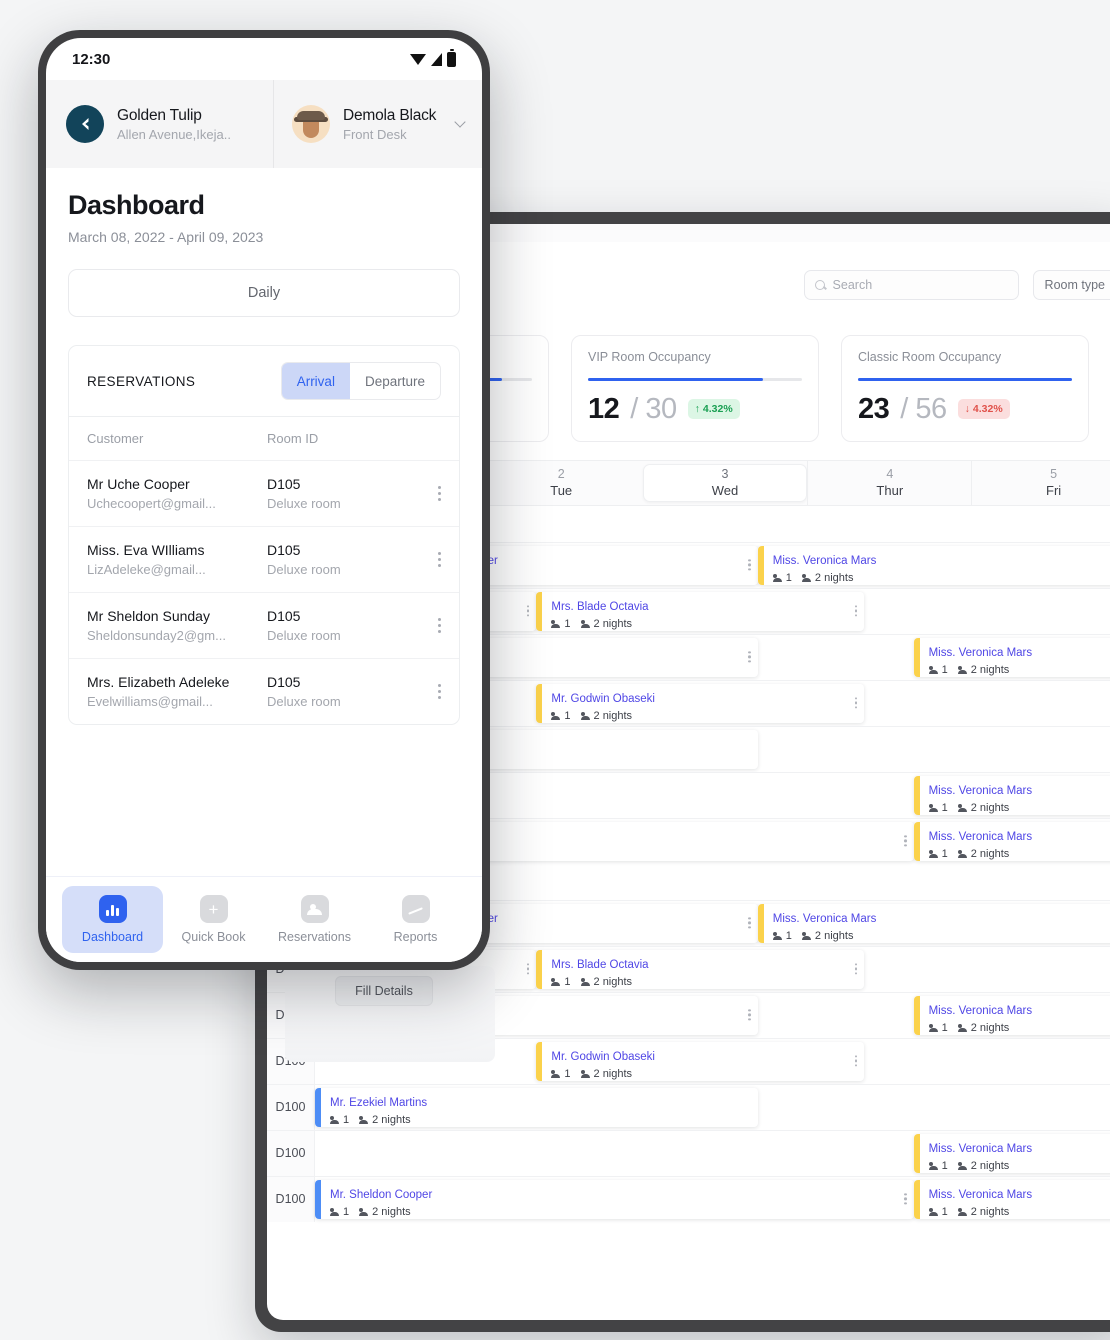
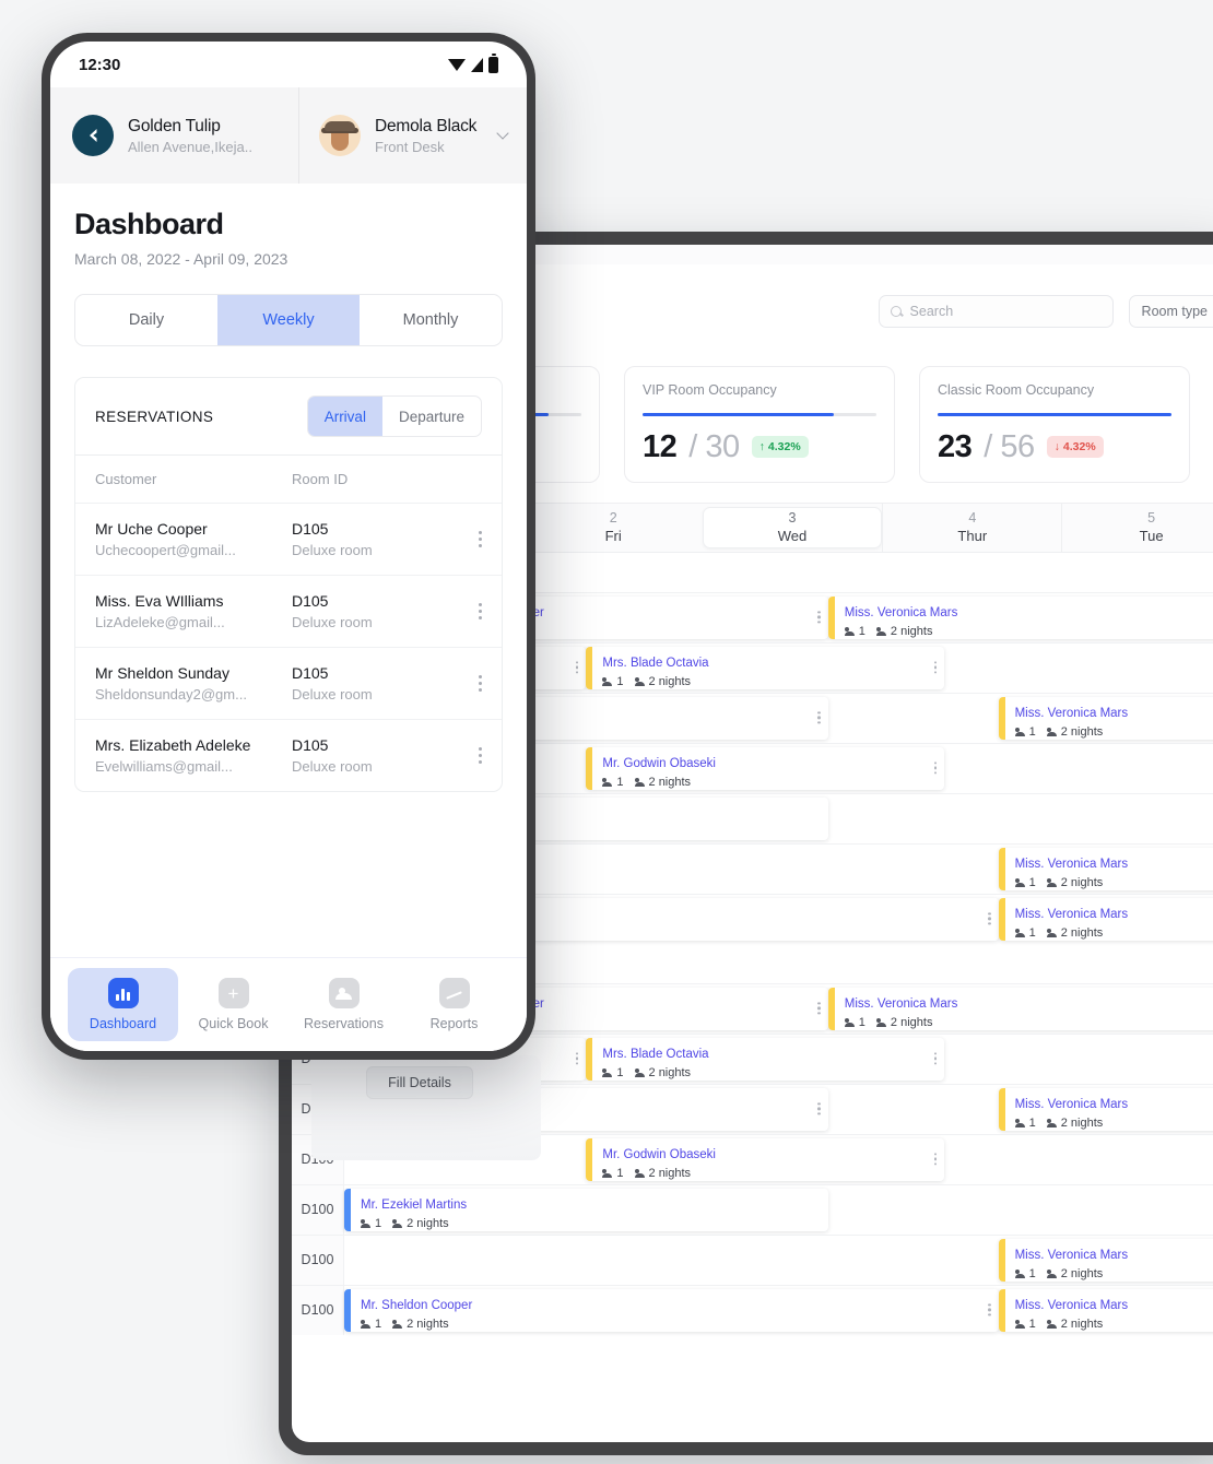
  Search
  Room type
  VIP Room Occupancy
  12
  / 30
  ↑
  4.32%
  Classic Room Occupancy
  23
  / 56
  ↓
  4.32%
  2
- Tue
+ Fri
  3
  Wed
  4
  Thur
  5
- Fri
+ Tue
  Miss. Veronica Mars
  1
  2 nights
  Mrs. Blade Octavia
  1
  2 nights
  Miss. Veronica Mars
  1
  2 nights
  Mr. Godwin Obaseki
  1
  2 nights
  Miss. Veronica Mars
  1
  2 nights
  Miss. Veronica Mars
  1
  2 nights
  Miss. Veronica Mars
  1
  2 nights
  Mrs. Blade Octavia
  1
  2 nights
  Miss. Veronica Mars
  1
  2 nights
  Mr. Godwin Obaseki
  1
  2 nights
  D100
  Mr. Ezekiel Martins
  1
  2 nights
  D100
  Miss. Veronica Mars
  1
  2 nights
  D100
  Mr. Sheldon Cooper
  1
  2 nights
  Miss. Veronica Mars
  1
  2 nights
  Fill Details
  12:30
  Golden Tulip
  Allen Avenue,Ikeja..
  Demola Black
  Front Desk
  Dashboard
  March 08, 2022 - April 09, 2023
  Daily
+ Weekly
+ Monthly
  RESERVATIONS
  Arrival
  Departure
  Customer
  Room ID
  Mr Uche Cooper
  Uchecoopert@gmail...
  D105
  Deluxe room
  Miss. Eva WIlliams
  LizAdeleke@gmail...
  D105
  Deluxe room
  Mr Sheldon Sunday
  Sheldonsunday2@gm...
  D105
  Deluxe room
  Mrs. Elizabeth Adeleke
  Evelwilliams@gmail...
  D105
  Deluxe room
  Dashboard
  +
  Quick Book
  Reservations
  Reports
